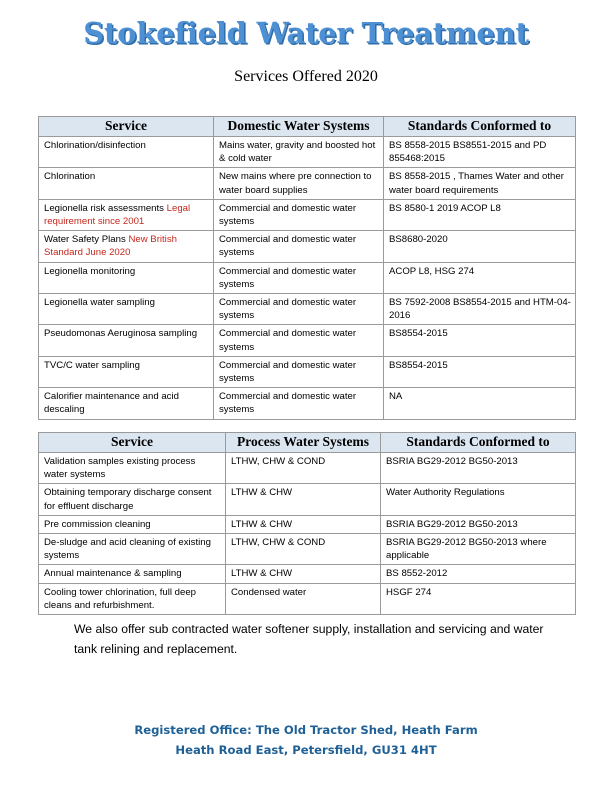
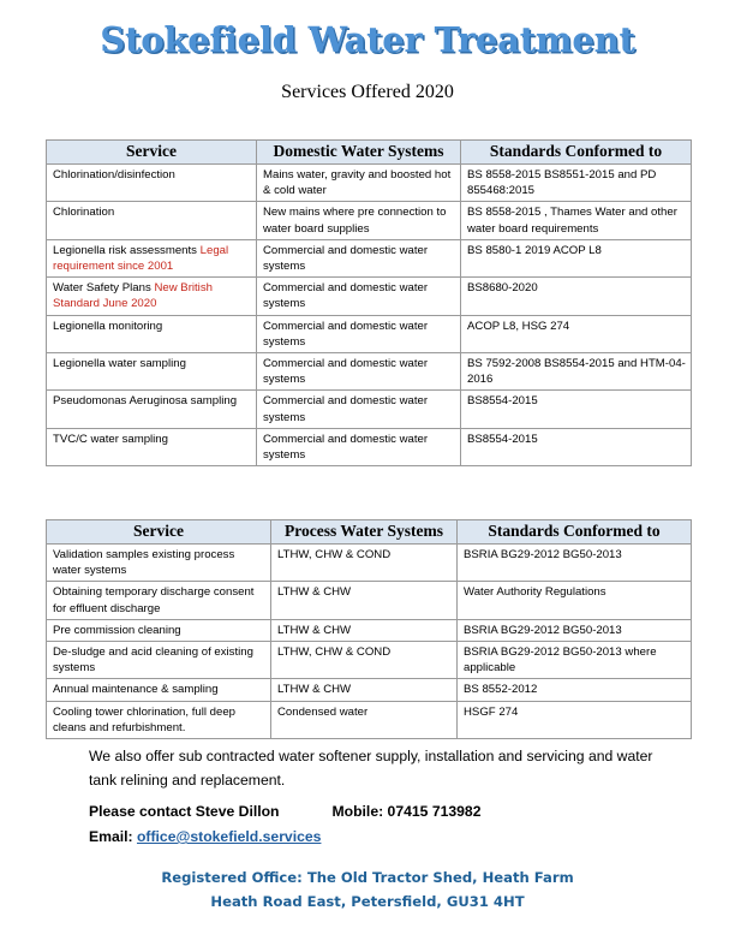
  Stokefield Water Treatment
  Services Offered 2020
  Service	Domestic Water Systems	Standards Conformed to
  Chlorination/disinfection	Mains water, gravity and boosted hot & cold water	BS 8558-2015 BS8551-2015 and PD 855468:2015
  Chlorination	New mains where pre connection to water board supplies	BS 8558-2015 , Thames Water and other water board requirements
  Legionella risk assessments Legal requirement since 2001	Commercial and domestic water systems	BS 8580-1 2019 ACOP L8
  Water Safety Plans New British Standard June 2020	Commercial and domestic water systems	BS8680-2020
  Legionella monitoring	Commercial and domestic water systems	ACOP L8, HSG 274
  Legionella water sampling	Commercial and domestic water systems	BS 7592-2008 BS8554-2015 and HTM-04-2016
  Pseudomonas Aeruginosa sampling	Commercial and domestic water systems	BS8554-2015
  TVC/C water sampling	Commercial and domestic water systems	BS8554-2015
- Calorifier maintenance and acid descaling	Commercial and domestic water systems	NA
  Service	Process Water Systems	Standards Conformed to
  Validation samples existing process water systems	LTHW, CHW & COND	BSRIA BG29-2012 BG50-2013
  Obtaining temporary discharge consent for effluent discharge	LTHW & CHW	Water Authority Regulations
  Pre commission cleaning	LTHW & CHW	BSRIA BG29-2012 BG50-2013
  De-sludge and acid cleaning of existing systems	LTHW, CHW & COND	BSRIA BG29-2012 BG50-2013 where applicable
  Annual maintenance & sampling	LTHW & CHW	BS 8552-2012
  Cooling tower chlorination, full deep cleans and refurbishment.	Condensed water	HSGF 274
  We also offer sub contracted water softener supply, installation and servicing and water tank relining and replacement.
+ Please contact Steve Dillon Mobile: 07415 713982
+ Email: office@stokefield.services
  Registered Office: The Old Tractor Shed, Heath Farm
  Heath Road East, Petersfield, GU31 4HT
